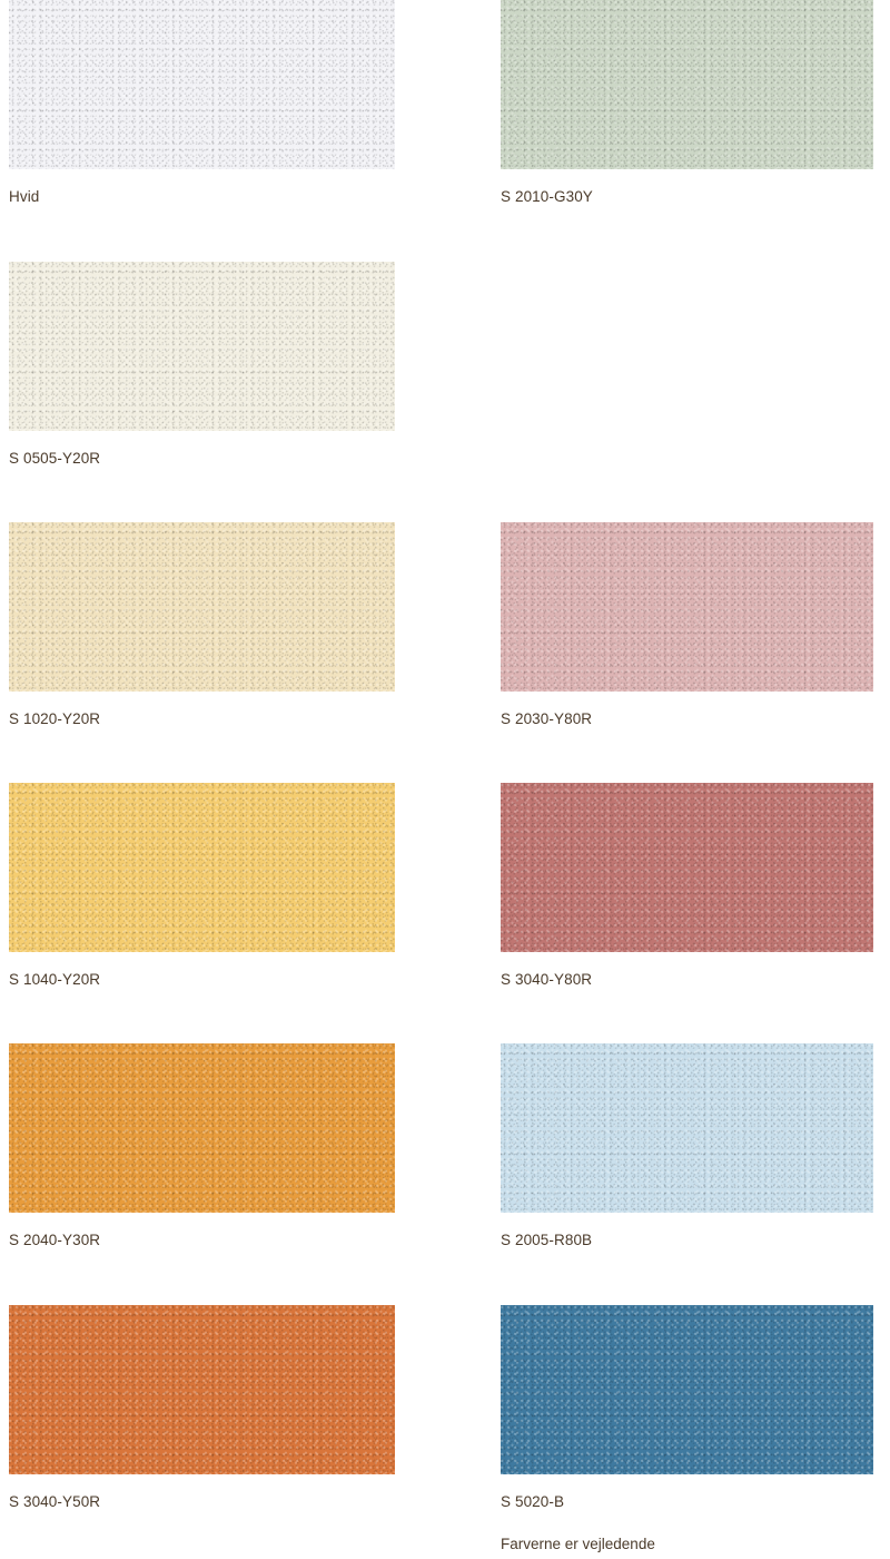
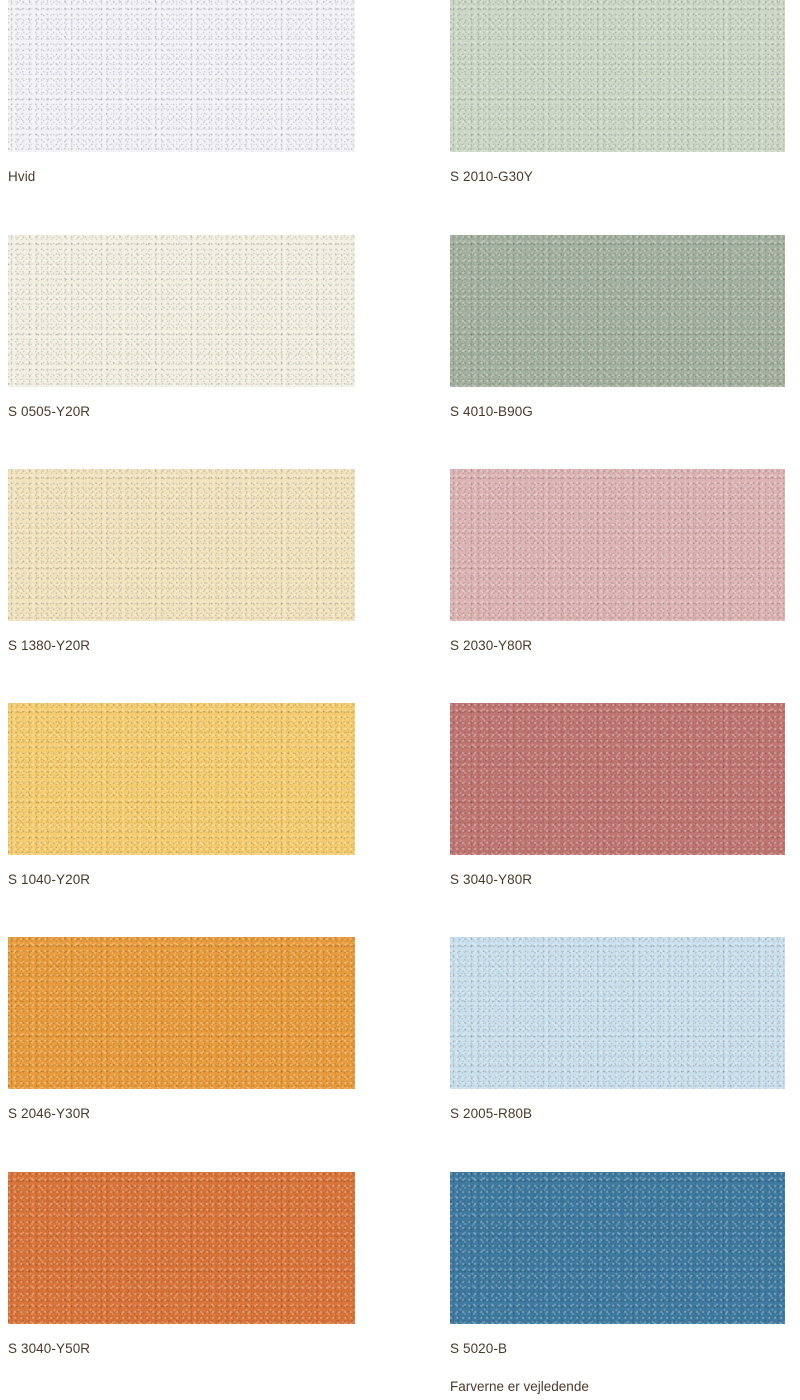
  Hvid
  S 2010-G30Y
  S 0505-Y20R
+ S 4010-B90G
- S 1020-Y20R
+ S 1380-Y20R
  S 2030-Y80R
  S 1040-Y20R
  S 3040-Y80R
- S 2040-Y30R
+ S 2046-Y30R
  S 2005-R80B
  S 3040-Y50R
  S 5020-B
  Farverne er vejledende
